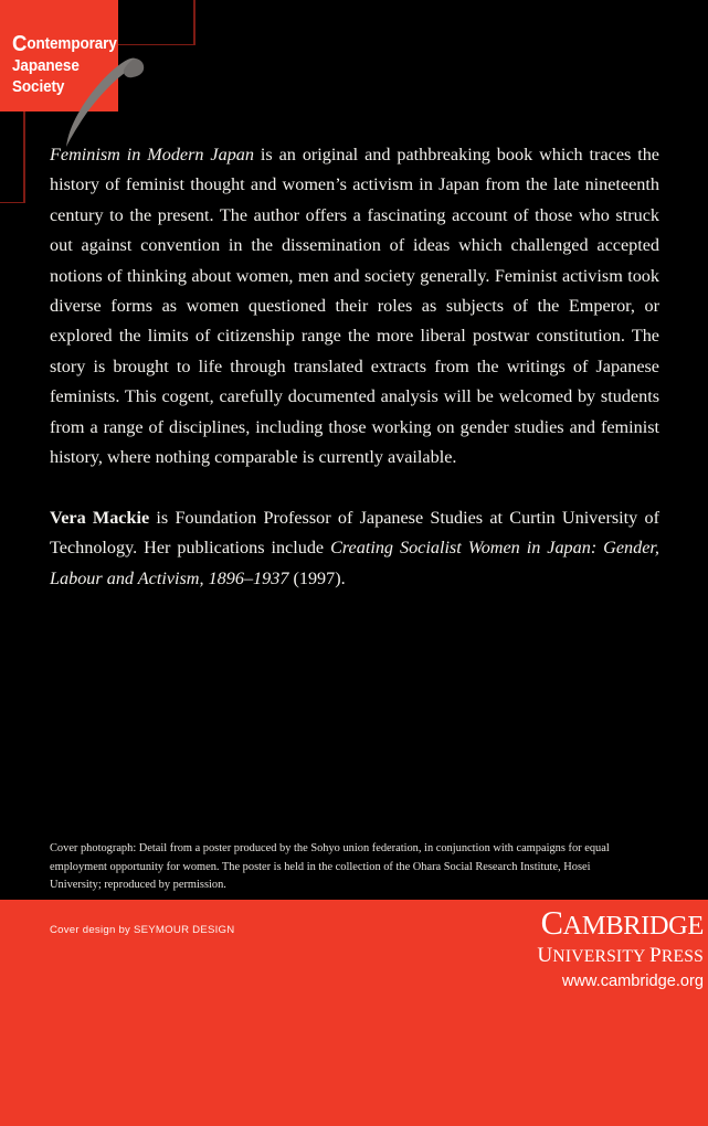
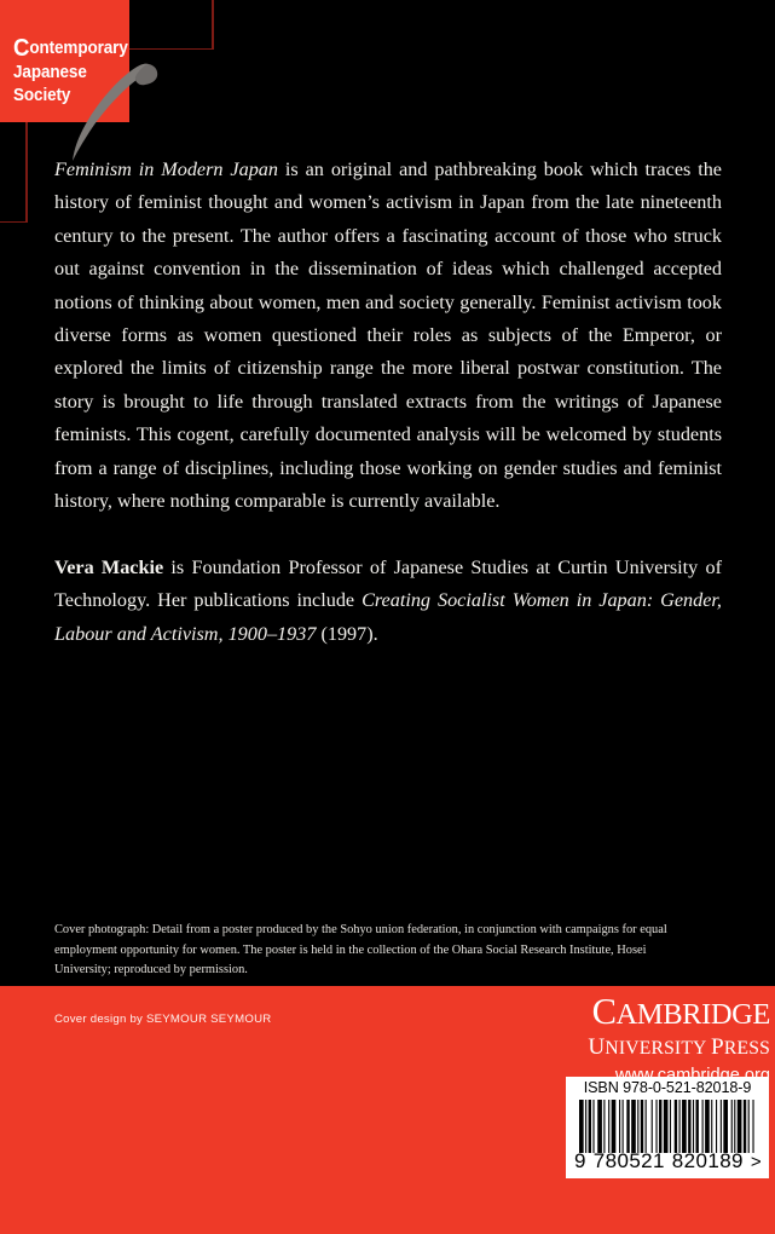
  Contemporary
  Japanese
  Society
  Feminism in Modern Japan is an original and pathbreaking book which traces the history of feminist thought and women’s activism in Japan from the late nineteenth century to the present. The author offers a fascinating account of those who struck out against convention in the dissemination of ideas which challenged accepted notions of thinking about women, men and society generally. Feminist activism took diverse forms as women questioned their roles as subjects of the Emperor, or explored the limits of citizenship range the more liberal postwar constitution. The story is brought to life through translated extracts from the writings of Japanese feminists. This cogent, carefully documented analysis will be welcomed by students from a range of disciplines, including those working on gender studies and feminist history, where nothing comparable is currently available.
- Vera Mackie is Foundation Professor of Japanese Studies at Curtin University of Technology. Her publications include Creating Socialist Women in Japan: Gender, Labour and Activism, 1896–1937 (1997).
+ Vera Mackie is Foundation Professor of Japanese Studies at Curtin University of Technology. Her publications include Creating Socialist Women in Japan: Gender, Labour and Activism, 1900–1937 (1997).
  Cover photograph: Detail from a poster produced by the Sohyo union federation, in conjunction with campaigns for equal employment opportunity for women. The poster is held in the collection of the Ohara Social Research Institute, Hosei University; reproduced by permission.
- Cover design by SEYMOUR DESIGN
+ Cover design by SEYMOUR SEYMOUR
  CAMBRIDGE
  UNIVERSITY PRESS
  www.cambridge.org
+ ISBN 978-0-521-82018-9
+ 9
+ 780521
+ 820189
+ >
